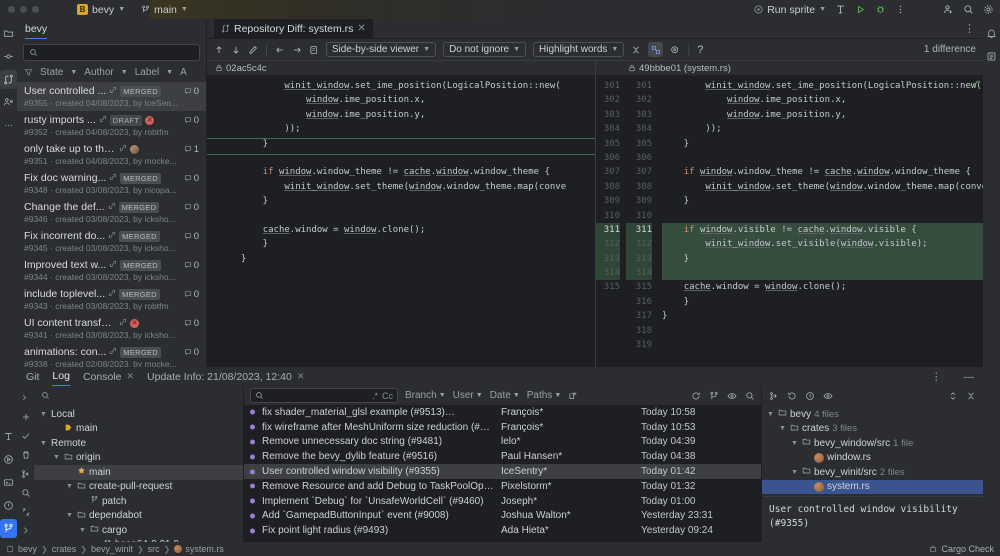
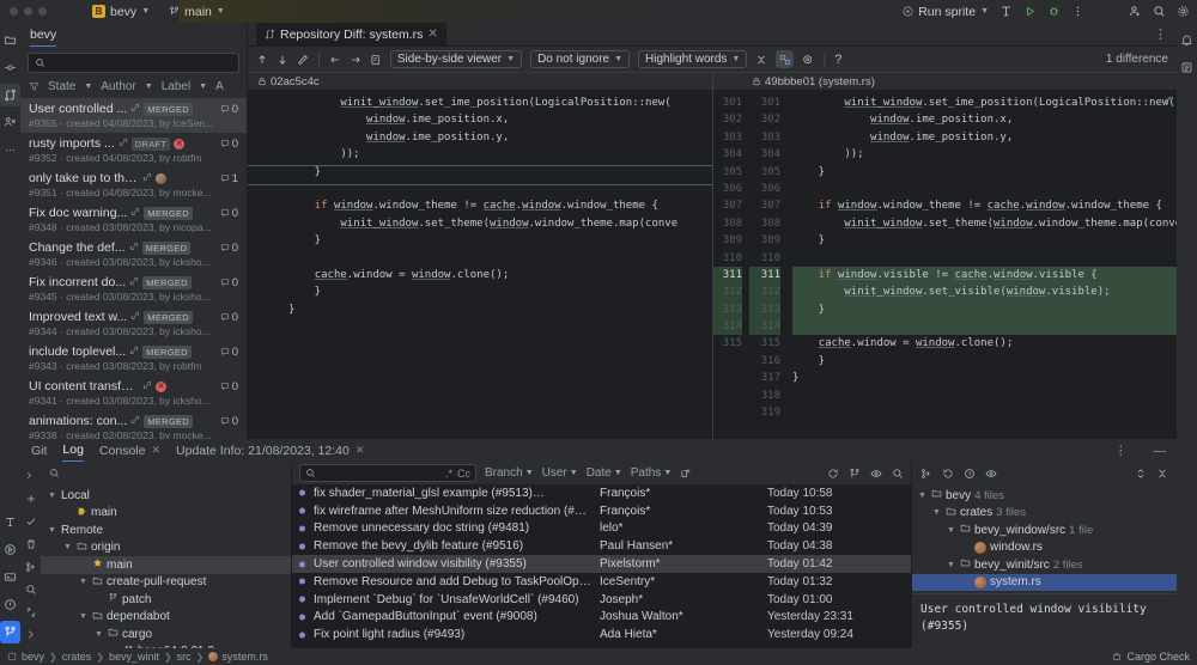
  B
  bevy
  main
  Run sprite
  bevy
  State
  Author
  Label
  A
  User controlled ...
  MERGED
  0
  #9355 · created 04/08/2023, by IceSen...
  rusty imports ...
  DRAFT
  0
  #9352 · created 04/08/2023, by robtfm
  only take up to the
  1
  #9351 · created 04/08/2023, by mocke...
  Fix doc warning...
  MERGED
  0
  #9348 · created 03/08/2023, by nicopa...
  Change the def...
  MERGED
  0
  #9346 · created 03/08/2023, by icksho...
  Fix incorrent do...
  MERGED
  0
  #9345 · created 03/08/2023, by icksho...
  Improved text w...
  MERGED
  0
  #9344 · created 03/08/2023, by icksho...
  include toplevel...
  MERGED
  0
  #9343 · created 03/08/2023, by robtfm
  UI content transform
  0
  #9341 · created 03/08/2023, by icksho...
  animations: con...
  MERGED
  0
  #9338 · created 02/08/2023, by mocke...
  Repository Diff: system.rs
  ✕
  ⋮
  |
  Side-by-side viewer
  Do not ignore
  Highlight words
  ?
  1 difference
  02ac5c4c
  49bbbe01 (system.rs)
  winit_window.set_ime_position(LogicalPosition::new(
  window.ime_position.x,
  window.ime_position.y,
  ));
  }
  if window.window_theme != cache.window.window_theme {
  winit_window.set_theme(window.window_theme.map(conve
  }
  cache.window = window.clone();
  }
  }
  301
  302
  303
  304
  305
  306
  307
  308
  309
  310
  311
  312
  313
  314
  315
  301
  302
  303
  304
  305
  306
  307
  308
  309
  310
  311
  312
  313
  314
  315
  316
  317
  318
  319
  winit_window.set_ime_position(LogicalPosition::new(
  window.ime_position.x,
  window.ime_position.y,
  ));
  }
  if window.window_theme != cache.window.window_theme {
  winit_window.set_theme(window.window_theme.map(conv
  }
  if window.visible != cache.window.visible {
  winit_window.set_visible(window.visible);
  }
  cache.window = window.clone();
  }
  }
  ✔
  Git
  Log
  Console
  ✕
  Update Info: 21/08/2023, 12:40
  ✕
  ⋮
  —
  Local
  main
  Remote
  origin
  main
  create-pull-request
  patch
  dependabot
  cargo
  .*
  Cc
  Branch
  User
  Date
  Paths
  fix shader_material_glsl example (#9513) origin & m
  François*
  Today 10:58
  fix wireframe after MeshUniform size reduction (#9505
  François*
  Today 10:53
  Remove unnecessary doc string (#9481)
  lelo*
  Today 04:39
  Remove the bevy_dylib feature (#9516)
  Paul Hansen*
  Today 04:38
  User controlled window visibility (#9355)
- IceSentry*
+ Pixelstorm*
  Today 01:42
  Remove Resource and add Debug to TaskPoolOption
- Pixelstorm*
+ IceSentry*
  Today 01:32
  Implement `Debug` for `UnsafeWorldCell` (#9460)
  Joseph*
  Today 01:00
  Add `GamepadButtonInput` event (#9008)
  Joshua Walton*
  Yesterday 23:31
  Fix point light radius (#9493)
  Ada Hieta*
  Yesterday 09:24
  bevy
  4 files
  crates
  3 files
  bevy_window/src
  1 file
  window.rs
  bevy_winit/src
  2 files
  system.rs
  User controlled window visibility
  (#9355)
  bevy
  ❯
  crates
  ❯
  bevy_winit
  ❯
  src
  ❯
  system.rs
  Cargo Check
